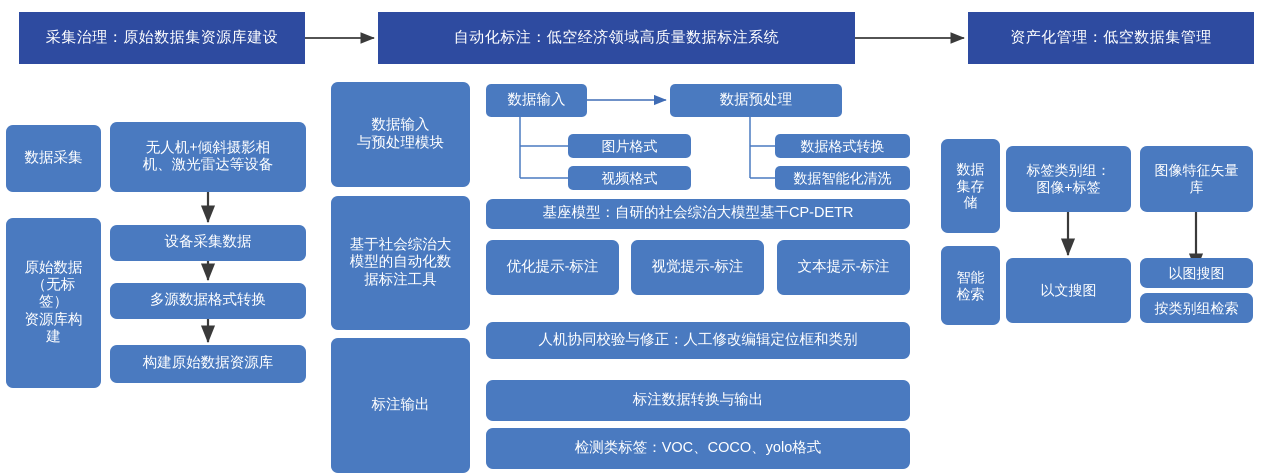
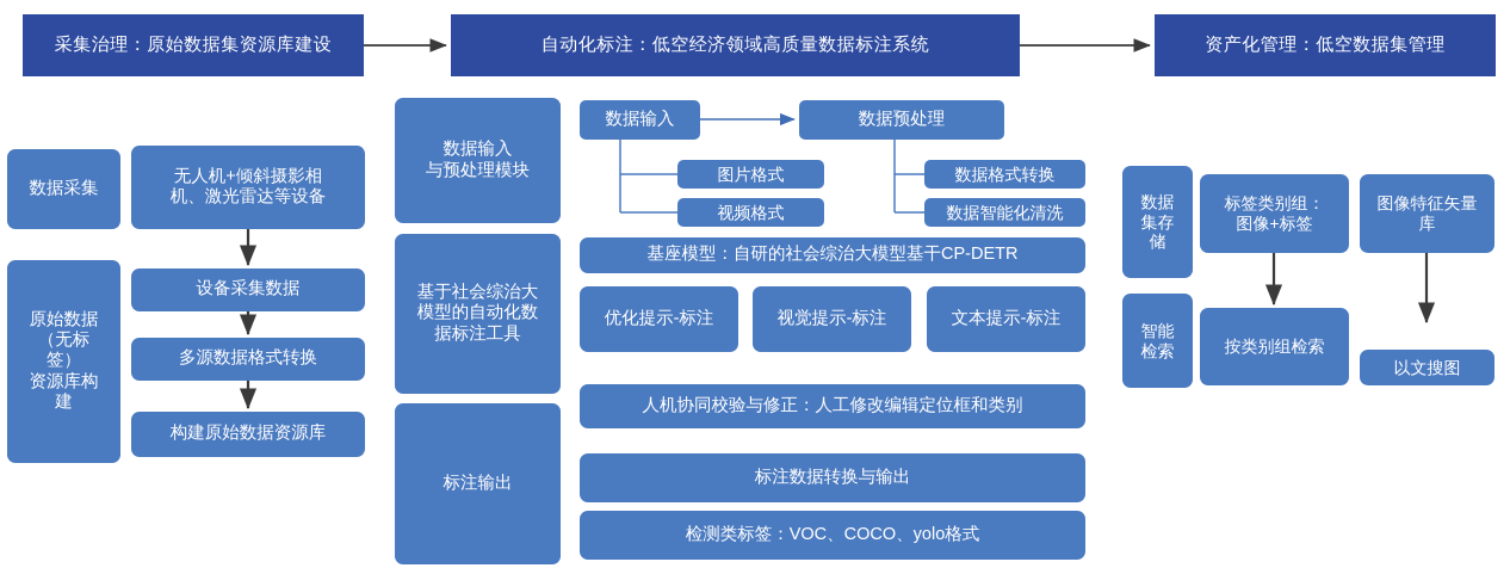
  采集治理：原始数据集资源库建设
  自动化标注：低空经济领域高质量数据标注系统
  资产化管理：低空数据集管理
  数据采集
  原始数据
  （无标
  签）
  资源库构
  建
  无人机+倾斜摄影相
  机、激光雷达等设备
  设备采集数据
  多源数据格式转换
  构建原始数据资源库
  数据输入
  与预处理模块
  基于社会综治大
  模型的自动化数
  据标注工具
  标注输出
  数据输入
  数据预处理
  图片格式
  视频格式
  数据格式转换
  数据智能化清洗
  基座模型：自研的社会综治大模型基干CP-DETR
  优化提示-标注
  视觉提示-标注
  文本提示-标注
  人机协同校验与修正：人工修改编辑定位框和类别
  标注数据转换与输出
  检测类标签：VOC、COCO、yolo格式
  数据
  集存
  储
  智能
  检索
  标签类别组：
  图像+标签
  图像特征矢量
  库
- 以文搜图
+ 按类别组检索
- 以图搜图
- 按类别组检索
+ 以文搜图
